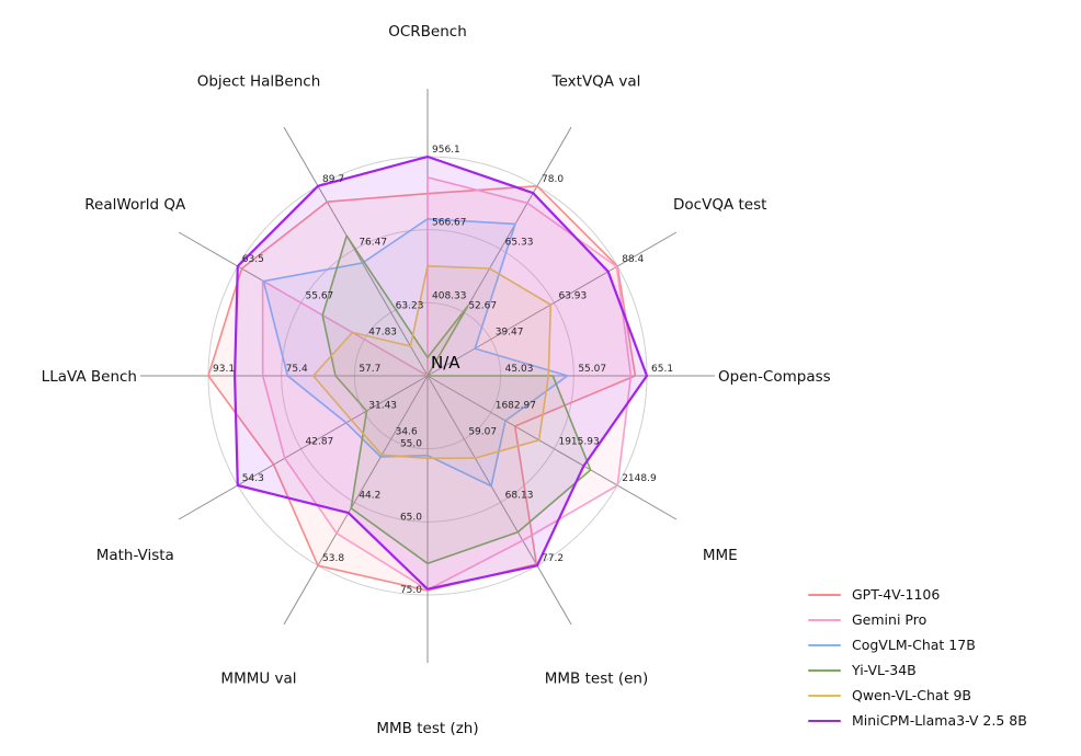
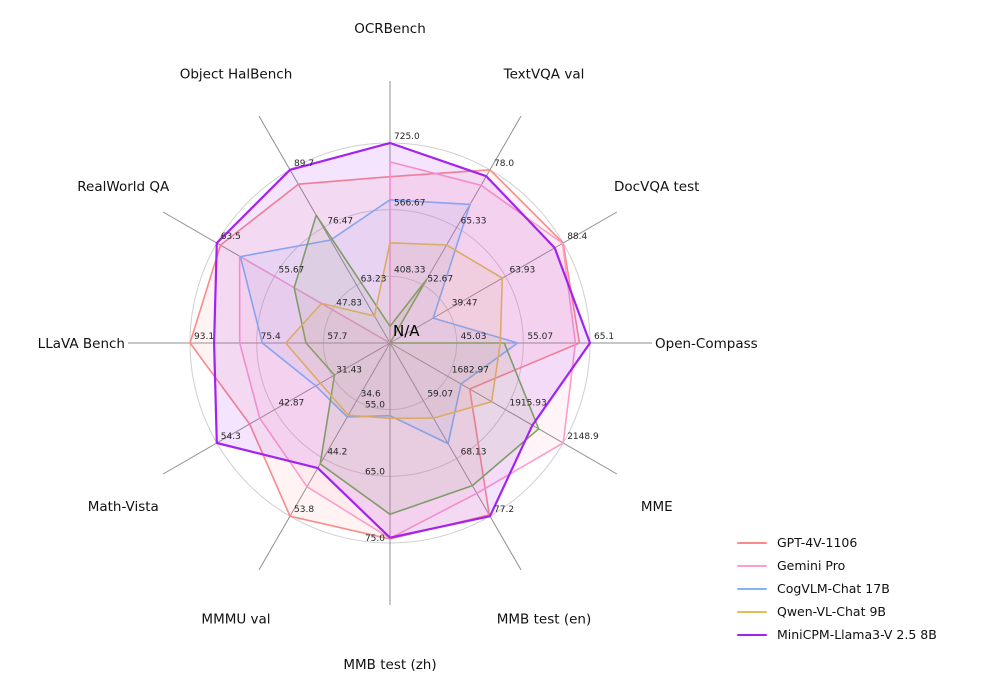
  408.33
  566.67
- 956.1
+ 725.0
  52.67
  65.33
  78.0
  39.47
  63.93
  88.4
  45.03
  55.07
  65.1
  1682.97
  1915.93
  2148.9
  59.07
  68.13
  77.2
  55.0
  65.0
  75.0
  34.6
  44.2
  53.8
  31.43
  42.87
  54.3
  57.7
  75.4
  93.1
  47.83
  55.67
  63.5
  63.23
  76.47
  89.7
  N/A
  OCRBench
  TextVQA val
  DocVQA test
  Open-Compass
  MME
  MMB test (en)
  MMB test (zh)
  MMMU val
  Math-Vista
  LLaVA Bench
  RealWorld QA
  Object HalBench
  GPT-4V-1106
  Gemini Pro
  CogVLM-Chat 17B
- Yi-VL-34B
  Qwen-VL-Chat 9B
  MiniCPM-Llama3-V 2.5 8B
